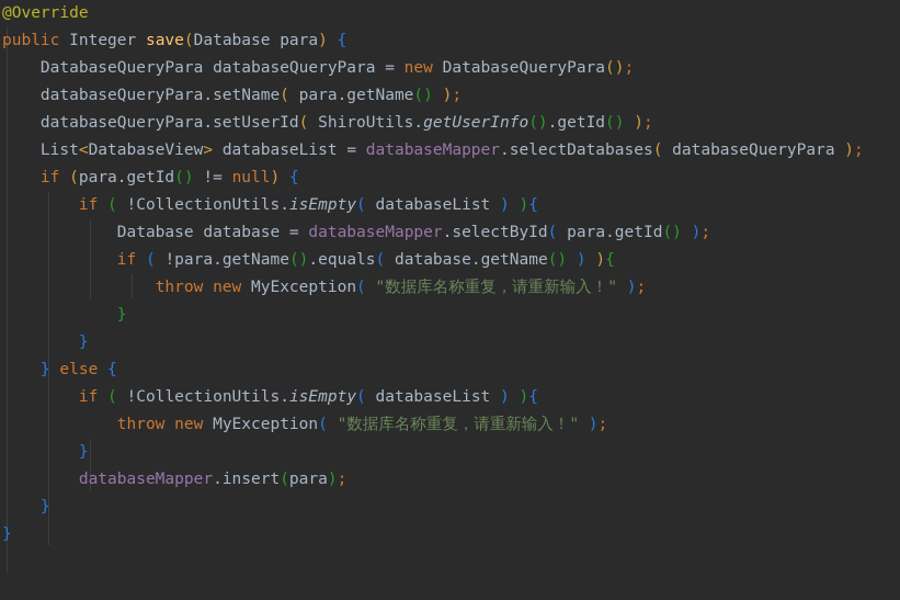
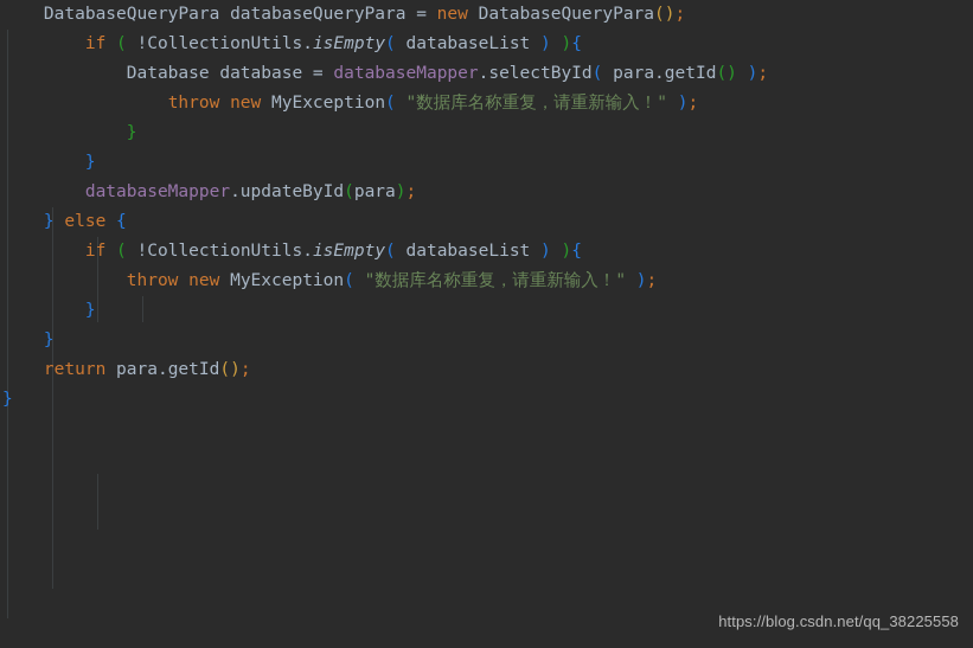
- @Override
- public Integer save(Database para) {
  DatabaseQueryPara databaseQueryPara = new DatabaseQueryPara();
- databaseQueryPara.setName( para.getName() );
- databaseQueryPara.setUserId( ShiroUtils.getUserInfo().getId() );
- List<DatabaseView> databaseList = databaseMapper.selectDatabases( databaseQueryPara );
- if (para.getId() != null) {
  if ( !CollectionUtils.isEmpty( databaseList ) ){
  Database database = databaseMapper.selectById( para.getId() );
- if ( !para.getName().equals( database.getName() ) ){
  throw new MyException( "数据库名称重复，请重新输入！" );
  }
  }
+ databaseMapper.updateById(para);
  } else {
  if ( !CollectionUtils.isEmpty( databaseList ) ){
  throw new MyException( "数据库名称重复，请重新输入！" );
  }
- databaseMapper.insert(para);
  }
+ return para.getId();
  }
+ https://blog.csdn.net/qq_38225558
